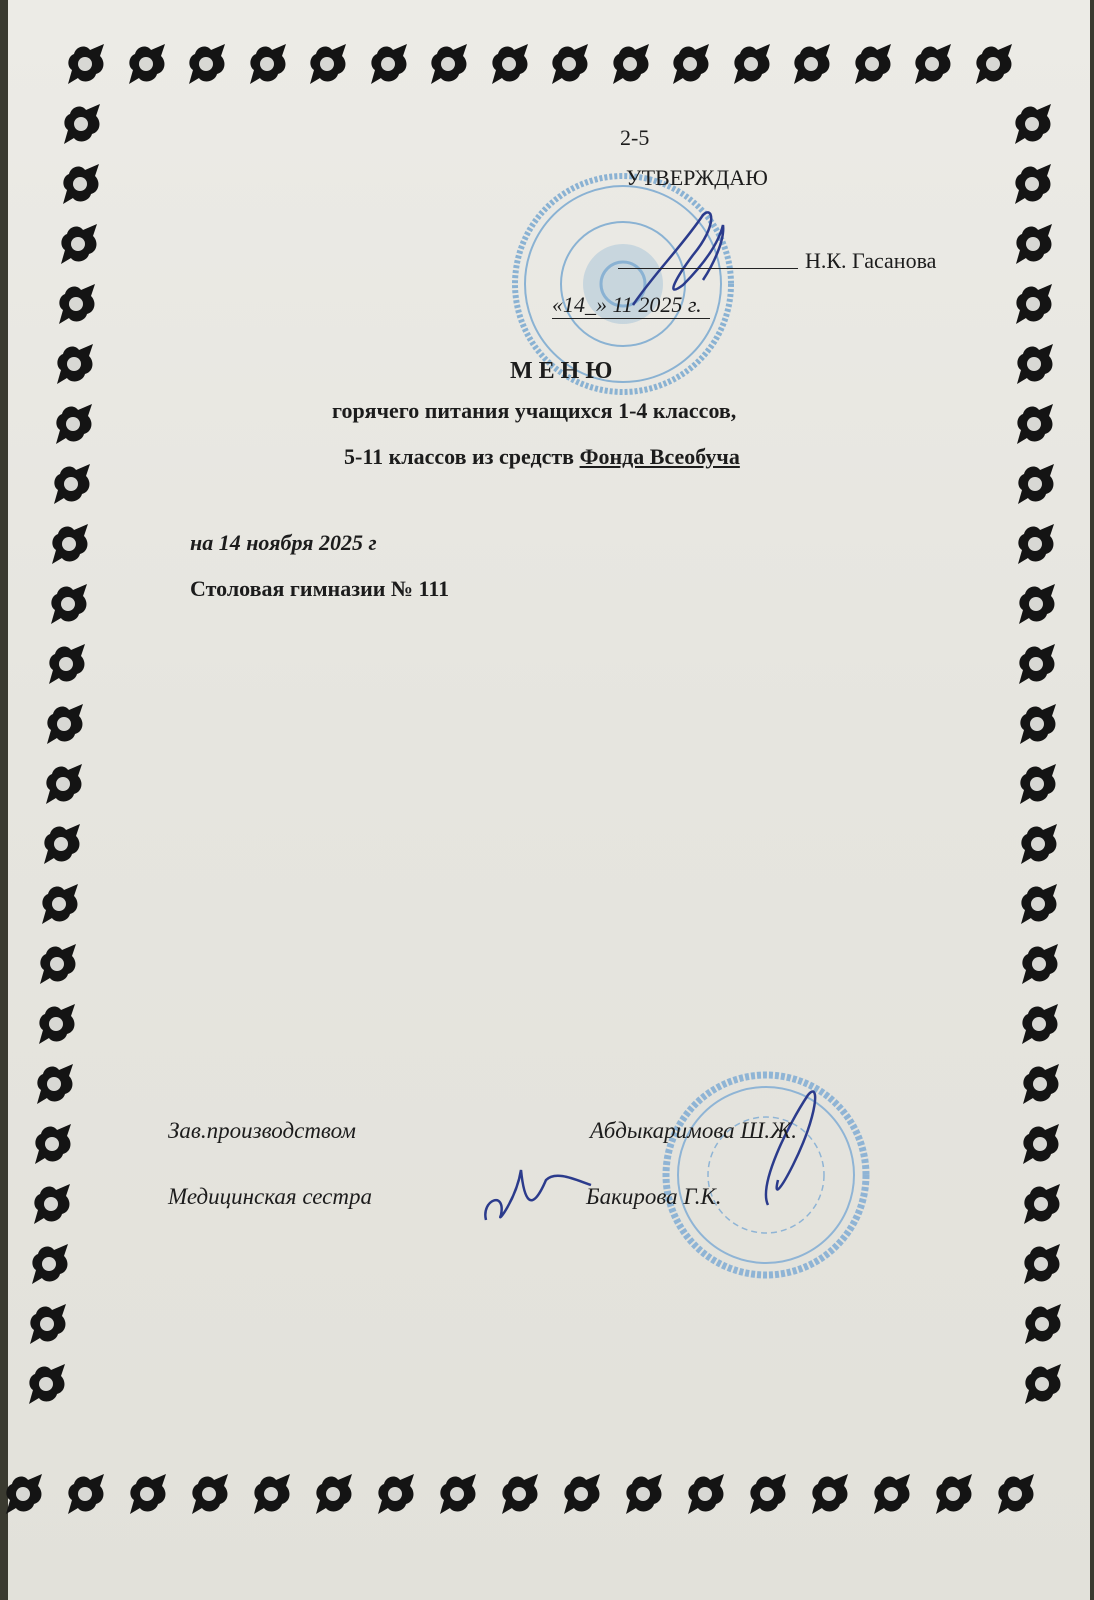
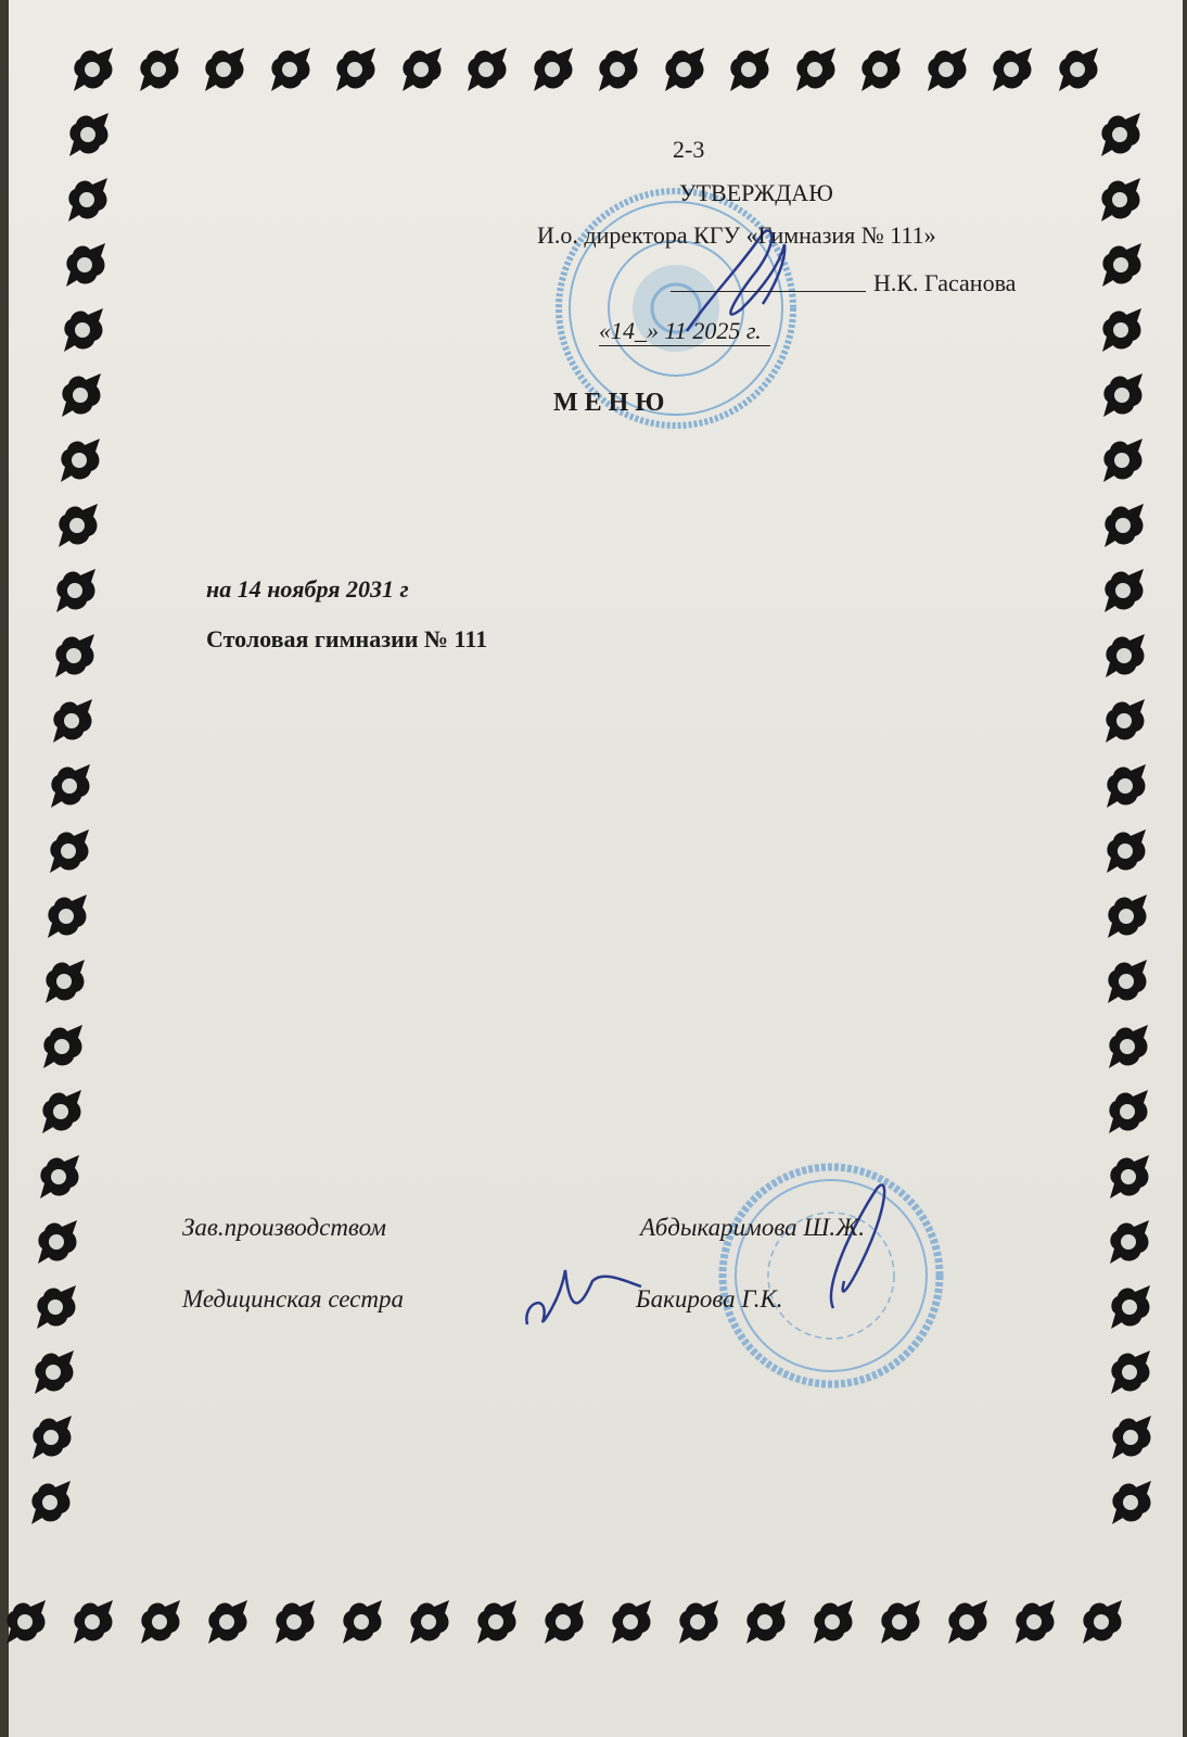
- 2-5
+ 2-3
  УТВЕРЖДАЮ
+ И.о. директора КГУ «Гимназия № 111»
  Н.К. Гасанова
  «14_» 11 2025 г.
  М Е Н Ю
- горячего питания учащихся 1-4 классов,
- 5-11 классов из средств Фонда Всеобуча
- на 14 ноября 2025 г
+ на 14 ноября 2031 г
  Столовая гимназии № 111
  Зав.производством
  Абдыкаримова Ш.Ж.
  Медицинская сестра
  Бакирова Г.К.
